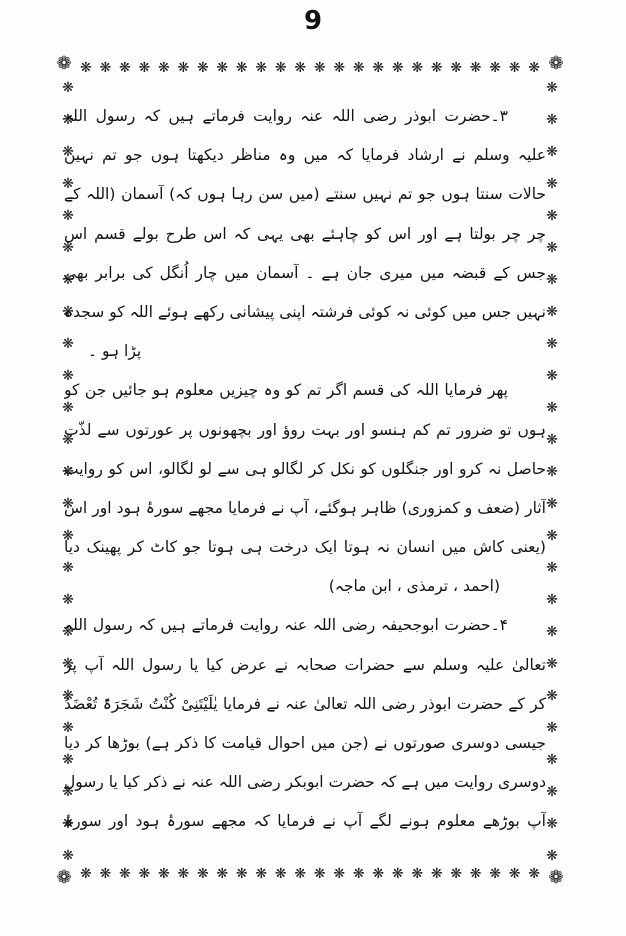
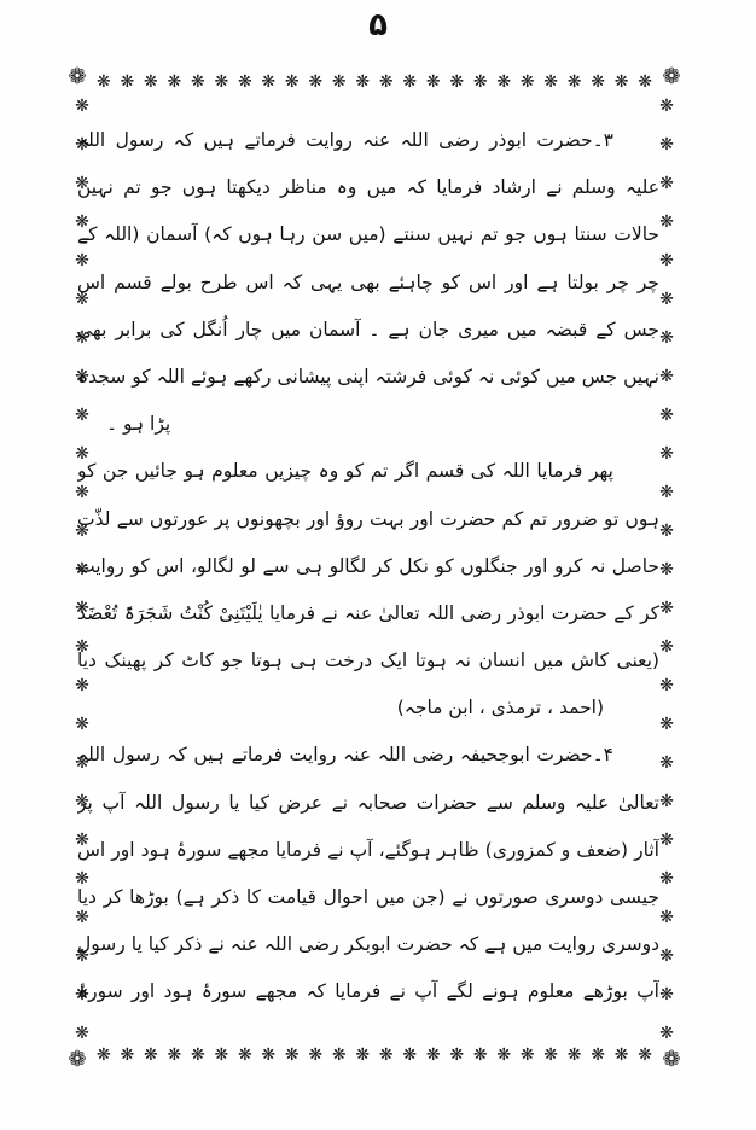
- 9
+ ۵
  ❁
  ❁
  ❁
  ❁
  ❋ ❋ ❋ ❋ ❋ ❋ ❋ ❋ ❋ ❋ ❋ ❋ ❋ ❋ ❋ ❋ ❋ ❋ ❋ ❋ ❋ ❋ ❋ ❋
  ❋ ❋ ❋ ❋ ❋ ❋ ❋ ❋ ❋ ❋ ❋ ❋ ❋ ❋ ❋ ❋ ❋ ❋ ❋ ❋ ❋ ❋ ❋ ❋
  ۳۔حضرت ابوذر رضی اللہ عنہ روایت فرماتے ہیں کہ رسول اللہ
  علیہ وسلم نے ارشاد فرمایا کہ میں وہ مناظر دیکھتا ہوں جو تم نہیں
  حالات سنتا ہوں جو تم نہیں سنتے (میں سن رہا ہوں کہ) آسمان (اللہ کے
  چر چر بولتا ہے اور اس کو چاہئے بھی یہی کہ اس طرح بولے قسم اس
  جس کے قبضہ میں میری جان ہے ۔ آسمان میں چار اُنگل کی برابر بھی
  نہیں جس میں کوئی نہ کوئی فرشتہ اپنی پیشانی رکھے ہوئے اللہ کو سجدہ
  پڑا ہو ۔
  پھر فرمایا اللہ کی قسم اگر تم کو وہ چیزیں معلوم ہو جائیں جن کو
- ہوں تو ضرور تم کم ہنسو اور بہت روؤ اور بچھونوں پر عورتوں سے لذّت
+ ہوں تو ضرور تم کم حضرت اور بہت روؤ اور بچھونوں پر عورتوں سے لذّت
  حاصل نہ کرو اور جنگلوں کو نکل کر لگالو ہی سے لو لگالو، اس کو روایت
- آثار (ضعف و کمزوری) ظاہر ہوگئے، آپ نے فرمایا مجھے سورۂ ہود اور اس
+ کر کے حضرت ابوذر رضی اللہ تعالیٰ عنہ نے فرمایا یٰلَیْتَنِیْ کُنْتُ شَجَرَۃً تُعْضَدُ
  (یعنی کاش میں انسان نہ ہوتا ایک درخت ہی ہوتا جو کاٹ کر پھینک دیا
  (احمد ، ترمذی ، ابن ماجہ)
  ۴۔حضرت ابوجحیفہ رضی اللہ عنہ روایت فرماتے ہیں کہ رسول اللہ
  تعالیٰ علیہ وسلم سے حضرات صحابہ نے عرض کیا یا رسول اللہ آپ پر
- کر کے حضرت ابوذر رضی اللہ تعالیٰ عنہ نے فرمایا یٰلَیْتَنِیْ کُنْتُ شَجَرَۃً تُعْضَدُ
+ آثار (ضعف و کمزوری) ظاہر ہوگئے، آپ نے فرمایا مجھے سورۂ ہود اور اس
  جیسی دوسری صورتوں نے (جن میں احوال قیامت کا ذکر ہے) بوڑھا کر دیا
  دوسری روایت میں ہے کہ حضرت ابوبکر رضی اللہ عنہ نے ذکر کیا یا رسول
  آپ بوڑھے معلوم ہونے لگے آپ نے فرمایا کہ مجھے سورۂ ہود اور سورۂ
